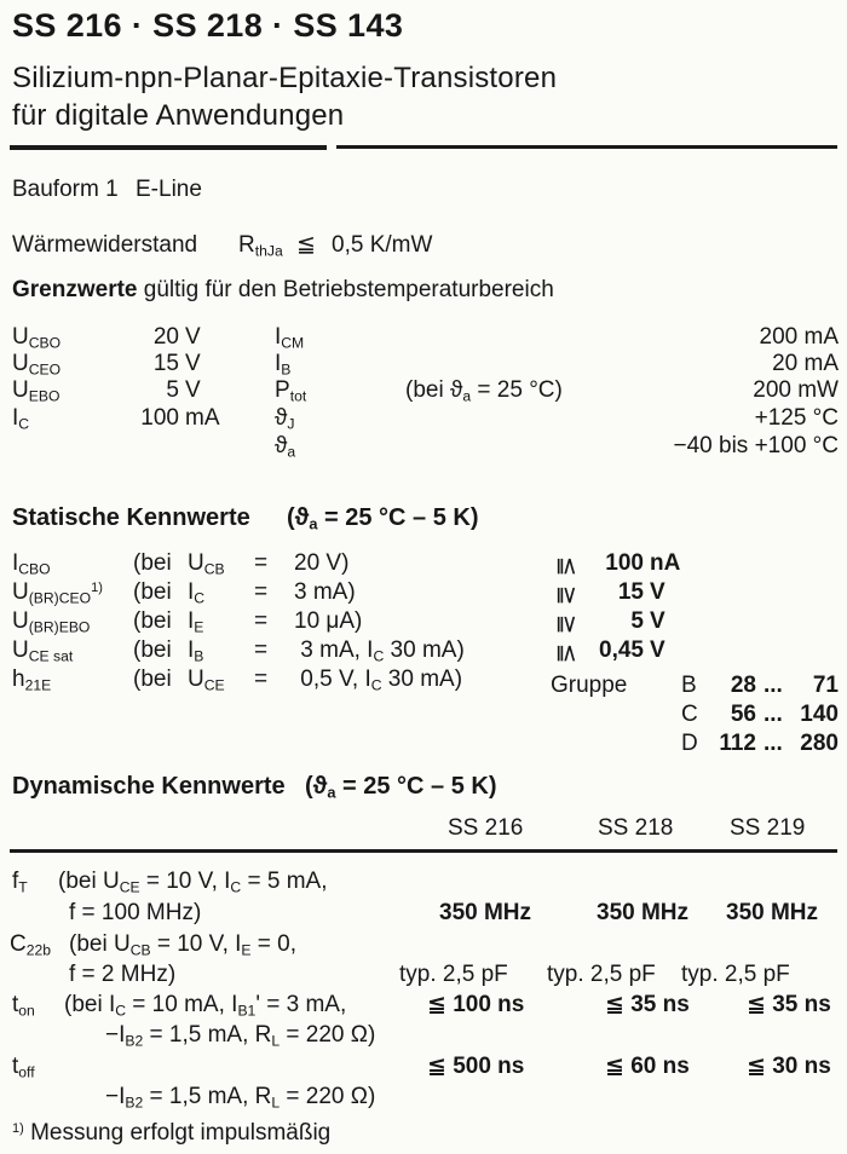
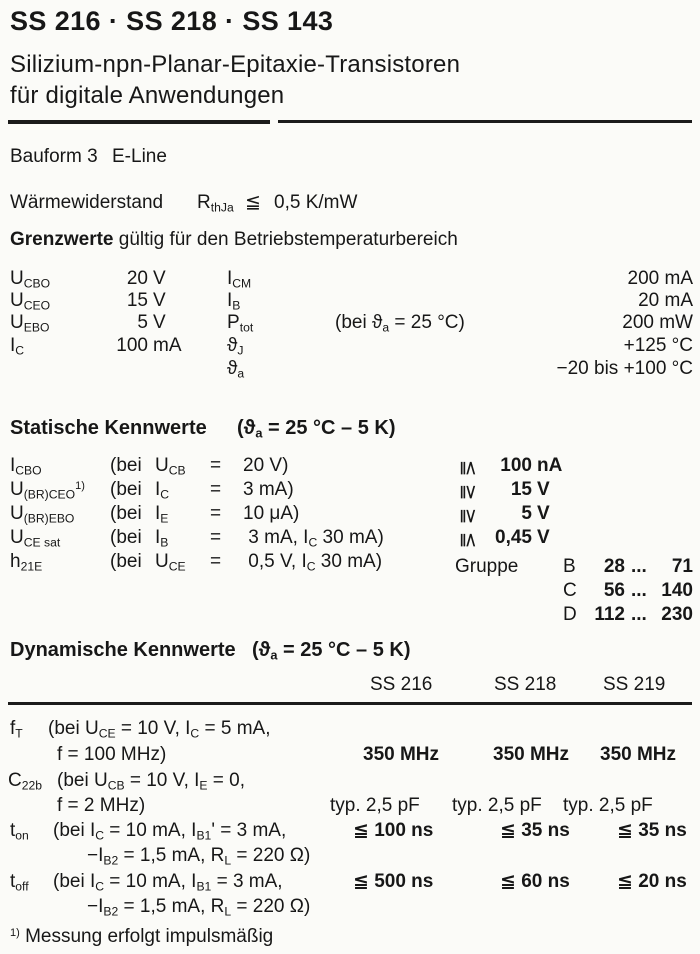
  SS 216 · SS 218 · SS 143
  Silizium-npn-Planar-Epitaxie-Transistoren
  für digitale Anwendungen
- Bauform 1
+ Bauform 3
  E-Line
  Wärmewiderstand
  RthJa
  ≦
  0,5 K/mW
  Grenzwerte gültig für den Betriebstemperaturbereich
  UCBO
  20
  V
  ICM
  200 mA
  UCEO
  15
  V
  IB
  20 mA
  UEBO
  5
  V
  Ptot
  (bei ϑa = 25 °C)
  200 mW
  IC
  100
  mA
  ϑJ
  +125 °C
  ϑa
- −40 bis +100 °C
+ −20 bis +100 °C
  Statische Kennwerte
  (ϑa = 25 °C – 5 K)
  ICBO
  (bei
  UCB
  =
  20 V)
  100
  nA
  U(BR)CEO1)
  (bei
  IC
  =
  3 mA)
  15
  V
  U(BR)EBO
  (bei
  IE
  =
  10 μA)
  5
  V
  UCE sat
  (bei
  IB
  =
  3 mA, IC 30 mA)
  0,45
  V
  h21E
  (bei
  UCE
  =
  0,5 V, IC 30 mA)
  Gruppe
  B
  28
  ...
  71
  C
  56
  ...
  140
  D
  112
  ...
- 280
+ 230
  Dynamische Kennwerte
  (ϑa = 25 °C – 5 K)
  SS 216
  SS 218
  SS 219
  fT
  (bei UCE = 10 V, IC = 5 mA,
  f = 100 MHz)
  350 MHz
  350 MHz
  350 MHz
  C22b
  (bei UCB = 10 V, IE = 0,
  f = 2 MHz)
  typ. 2,5 pF
  typ. 2,5 pF
  typ. 2,5 pF
  ton
  (bei IC = 10 mA, IB1' = 3 mA,
  ≦ 100 ns
  ≦ 35 ns
  ≦ 35 ns
  −IB2 = 1,5 mA, RL = 220 Ω)
  toff
+ (bei IC = 10 mA, IB1 = 3 mA,
  ≦ 500 ns
  ≦ 60 ns
- ≦ 30 ns
+ ≦ 20 ns
  −IB2 = 1,5 mA, RL = 220 Ω)
  1) Messung erfolgt impulsmäßig
